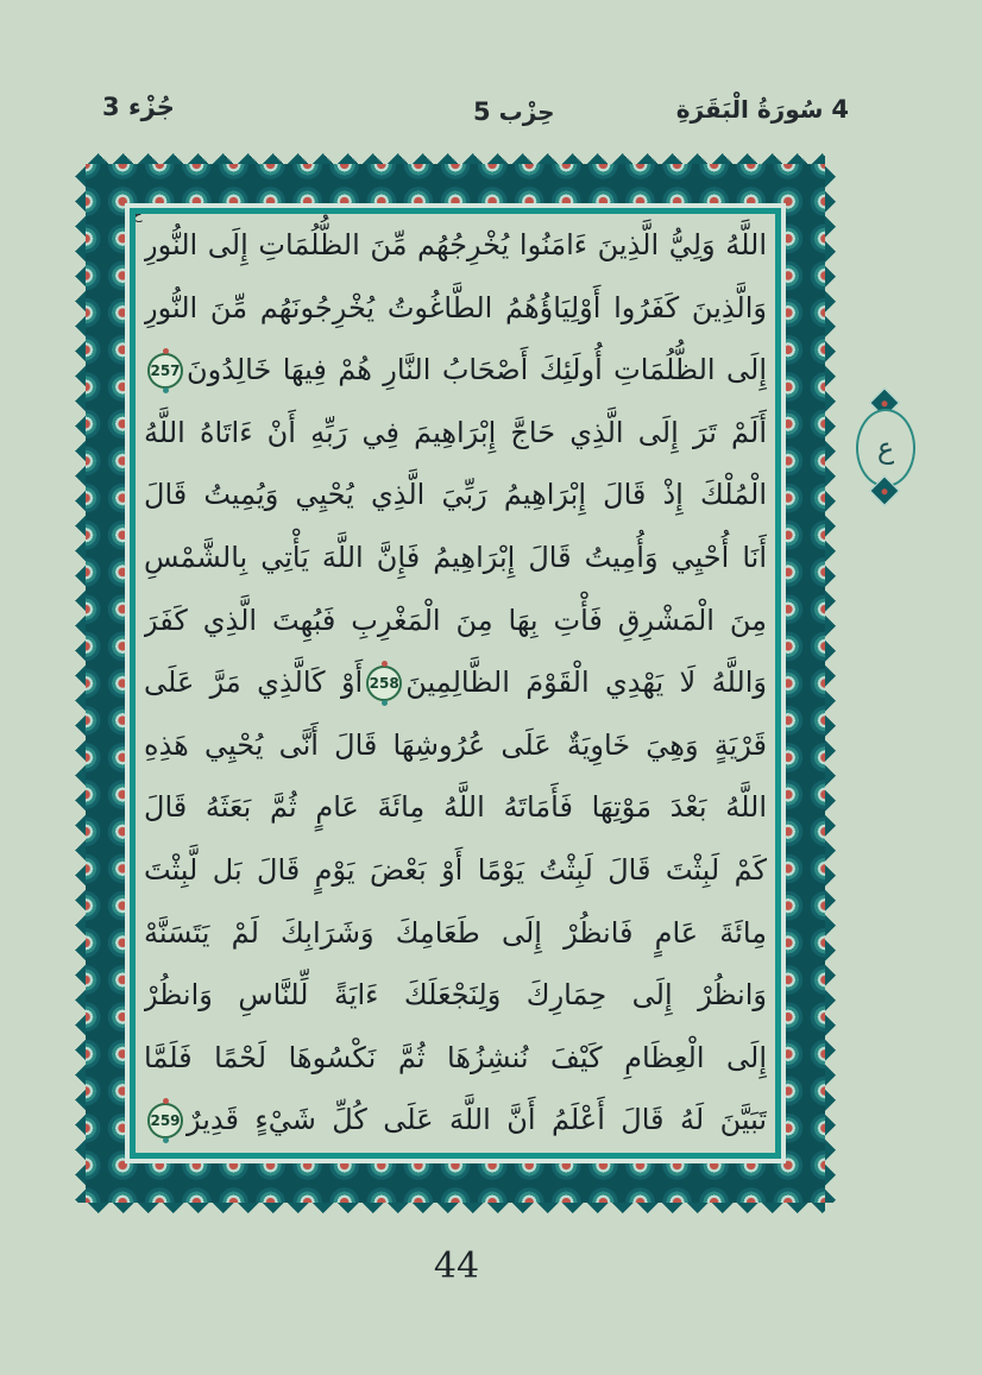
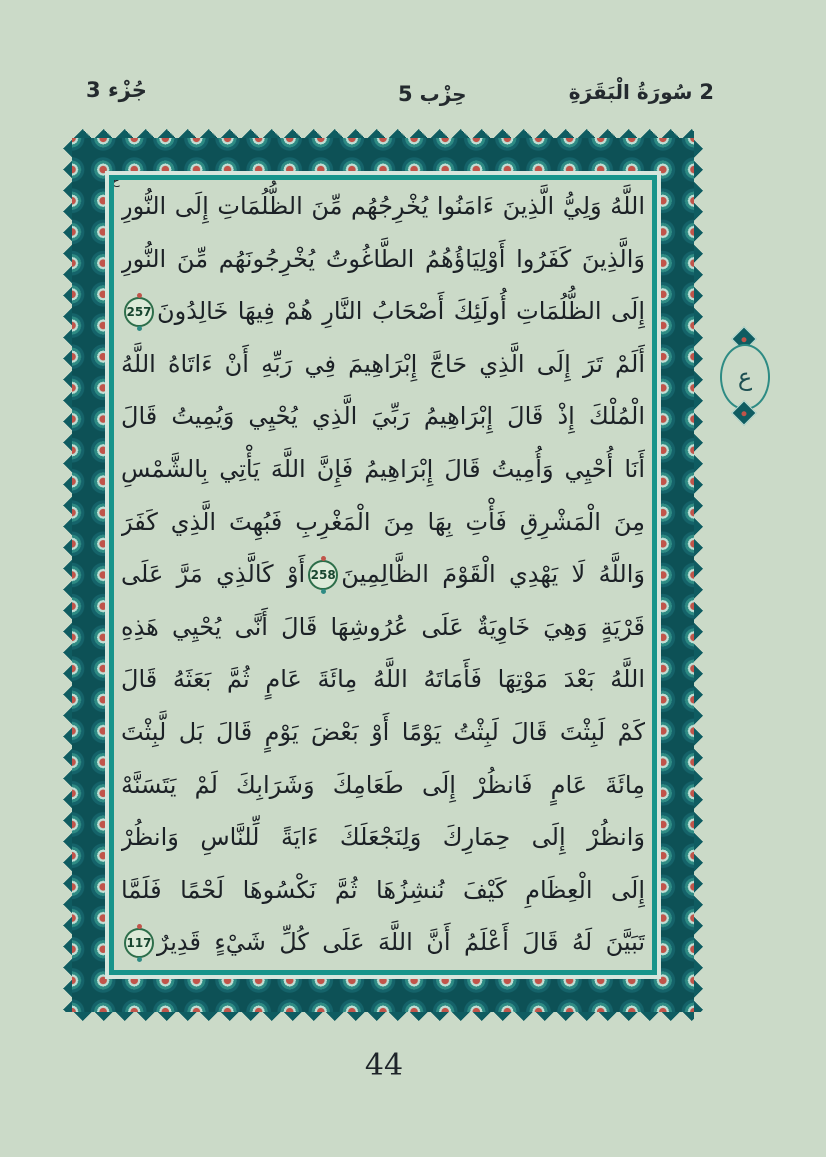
- 4 سُورَةُ الْبَقَرَةِ
+ 2 سُورَةُ الْبَقَرَةِ
  حِزْب 5
  جُزْء 3
  ع
  اللَّهُ وَلِيُّ الَّذِينَ ءَامَنُوا يُخْرِجُهُم مِّنَ الظُّلُمَاتِ إِلَى النُّورِ
  وَالَّذِينَ كَفَرُوا أَوْلِيَاؤُهُمُ الطَّاغُوتُ يُخْرِجُونَهُم مِّنَ النُّورِ
  إِلَى الظُّلُمَاتِ أُولَئِكَ أَصْحَابُ النَّارِ هُمْ فِيهَا خَالِدُونَ257
  أَلَمْ تَرَ إِلَى الَّذِي حَاجَّ إِبْرَاهِيمَ فِي رَبِّهِ أَنْ ءَاتَاهُ اللَّهُ
  الْمُلْكَ إِذْ قَالَ إِبْرَاهِيمُ رَبِّيَ الَّذِي يُحْيِي وَيُمِيتُ قَالَ
  أَنَا أُحْيِي وَأُمِيتُ قَالَ إِبْرَاهِيمُ فَإِنَّ اللَّهَ يَأْتِي بِالشَّمْسِ
  مِنَ الْمَشْرِقِ فَأْتِ بِهَا مِنَ الْمَغْرِبِ فَبُهِتَ الَّذِي كَفَرَ
  وَاللَّهُ لَا يَهْدِي الْقَوْمَ الظَّالِمِينَ258أَوْ كَالَّذِي مَرَّ عَلَى
  قَرْيَةٍ وَهِيَ خَاوِيَةٌ عَلَى عُرُوشِهَا قَالَ أَنَّى يُحْيِي هَذِهِ
  اللَّهُ بَعْدَ مَوْتِهَا فَأَمَاتَهُ اللَّهُ مِائَةَ عَامٍ ثُمَّ بَعَثَهُ قَالَ
  كَمْ لَبِثْتَ قَالَ لَبِثْتُ يَوْمًا أَوْ بَعْضَ يَوْمٍ قَالَ بَل لَّبِثْتَ
  مِائَةَ عَامٍ فَانظُرْ إِلَى طَعَامِكَ وَشَرَابِكَ لَمْ يَتَسَنَّهْ
  وَانظُرْ إِلَى حِمَارِكَ وَلِنَجْعَلَكَ ءَايَةً لِّلنَّاسِ وَانظُرْ
  إِلَى الْعِظَامِ كَيْفَ نُنشِزُهَا ثُمَّ نَكْسُوهَا لَحْمًا فَلَمَّا
- تَبَيَّنَ لَهُ قَالَ أَعْلَمُ أَنَّ اللَّهَ عَلَى كُلِّ شَيْءٍ قَدِيرٌ259
+ تَبَيَّنَ لَهُ قَالَ أَعْلَمُ أَنَّ اللَّهَ عَلَى كُلِّ شَيْءٍ قَدِيرٌ117
  ع
  44
